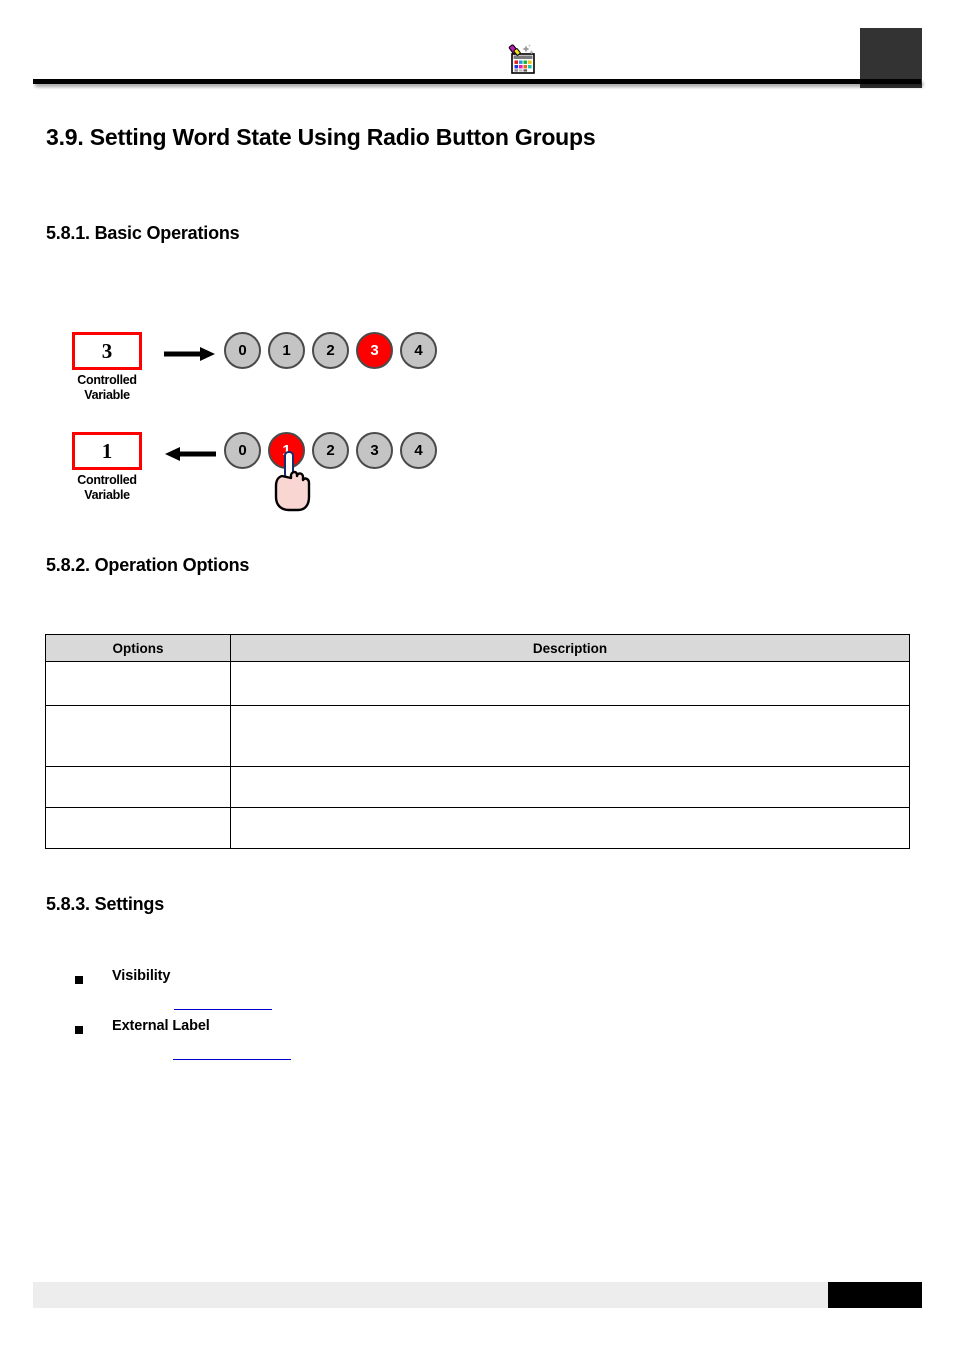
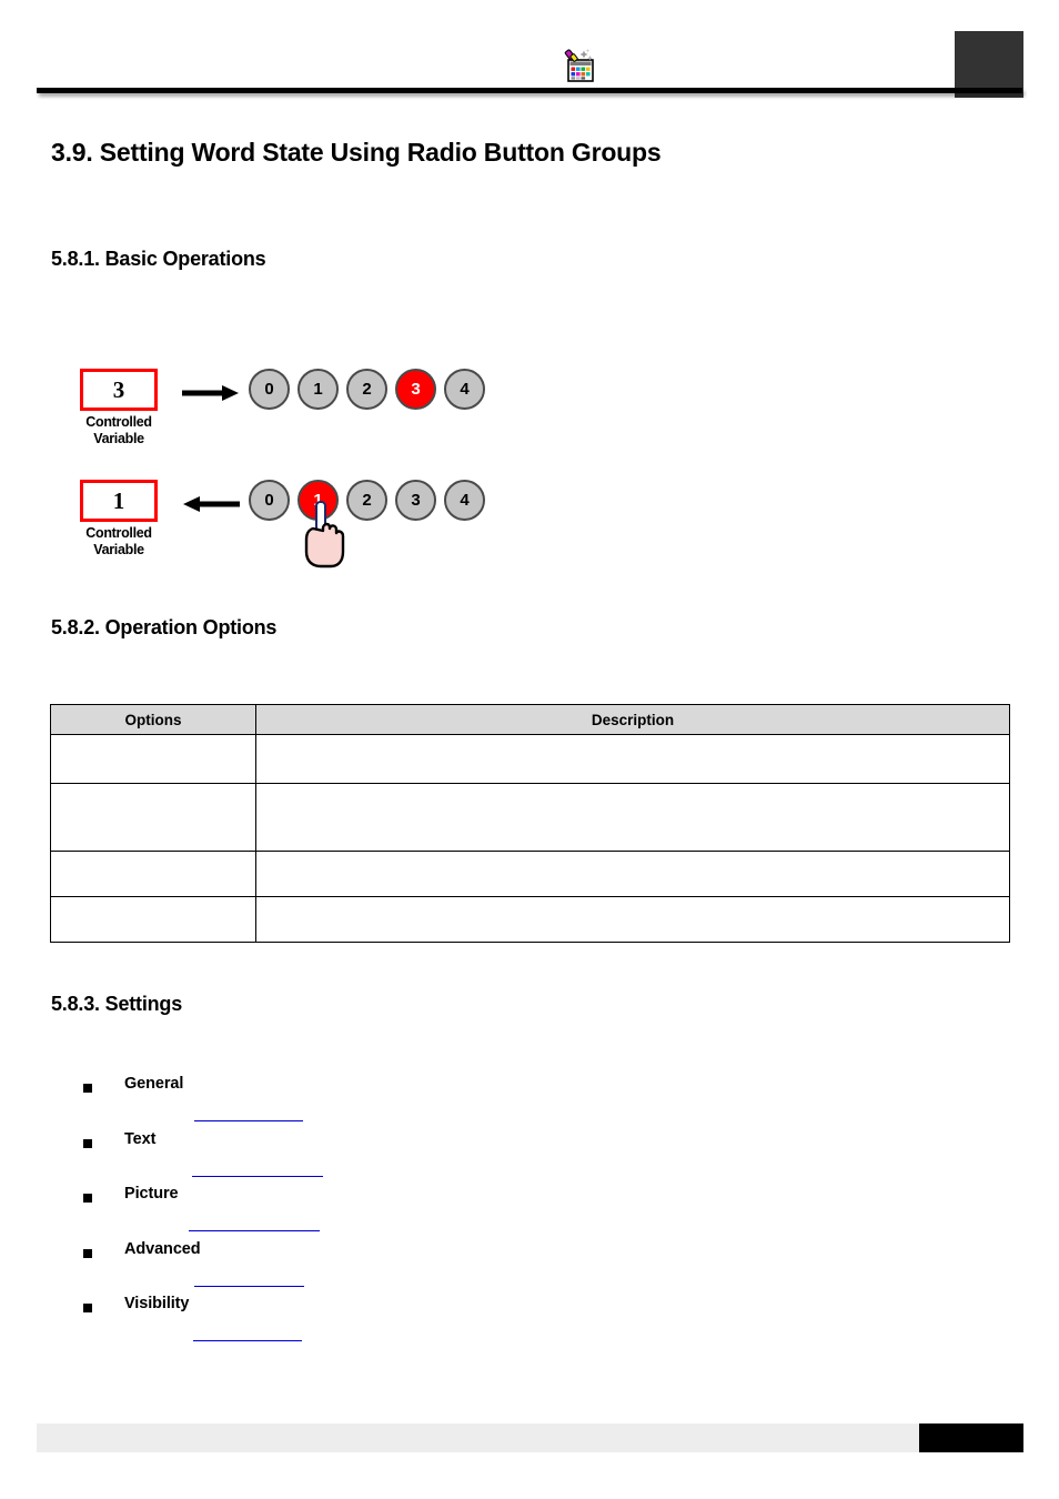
  3.9. Setting Word State Using Radio Button Groups
  5.8.1. Basic Operations
  3
  Controlled
  Variable
  0
  1
  2
  3
  4
  1
  Controlled
  Variable
  0
  1
  2
  3
  4
  5.8.2. Operation Options
  Options	Description
  5.8.3. Settings
+ General
+ Text
+ Picture
+ Advanced
  Visibility
- External Label
